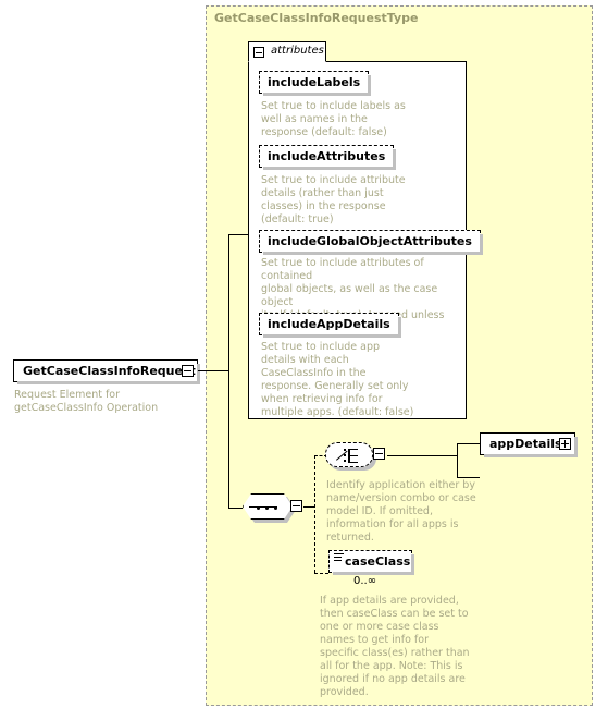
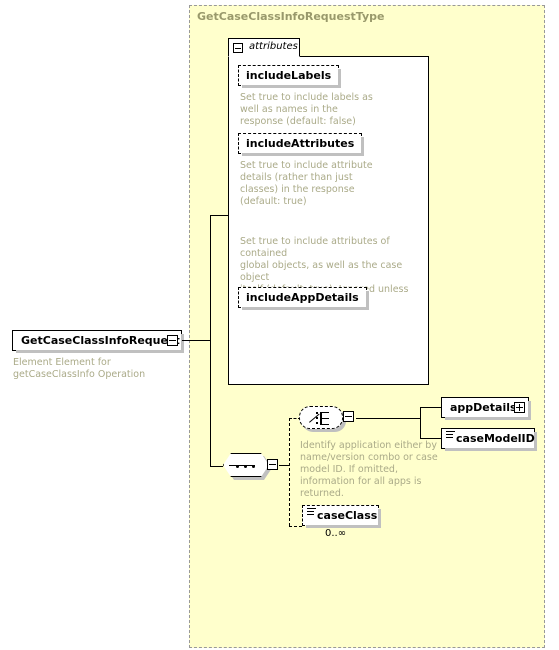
  GetCaseClassInfoRequestType
  GetCaseClassInfoReque
- Request Element for getCaseClassInfo Operation
+ Element Element for getCaseClassInfo Operation
  attributes
  includeLabels
  Set true to include labels as
  well as names in the
  response (default: false)
  includeAttributes
  Set true to include attribute
  details (rather than just
  classes) in the response
  (default: true)
- includeGlobalObjectAttributes
  Set true to include attributes of contained
  global objects, as well as the case object
  includeAppDetails
- Set true to include app
- details with each
- CaseClassInfo in the
- response. Generally set only
- when retrieving info for
- multiple apps. (default: false)
  Identify application either by
  name/version combo or case
  model ID. If omitted,
  information for all apps is
  returned.
  appDetail
+ caseModelID
  caseClass
  0..∞
- If app details are provided,
- then caseClass can be set to
- one or more case class
- names to get info for
- specific class(es) rather than
- all for the app. Note: This is
- ignored if no app details are
- provided.
